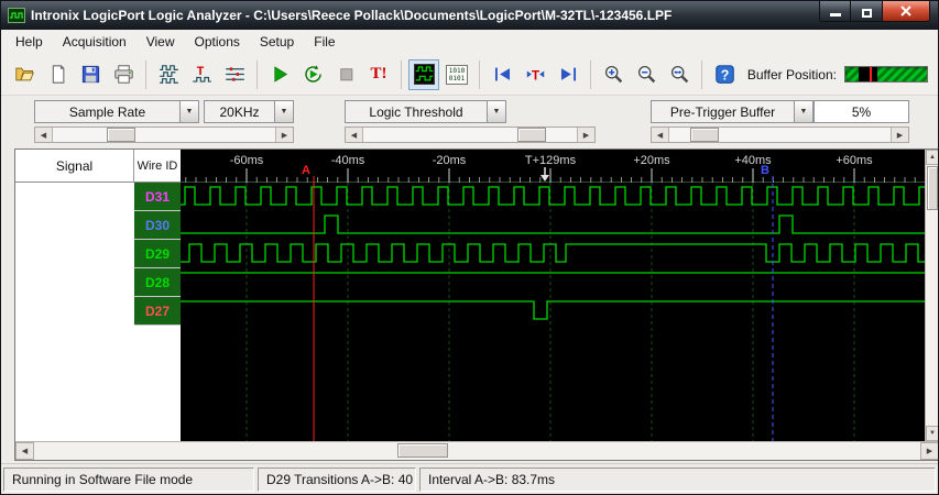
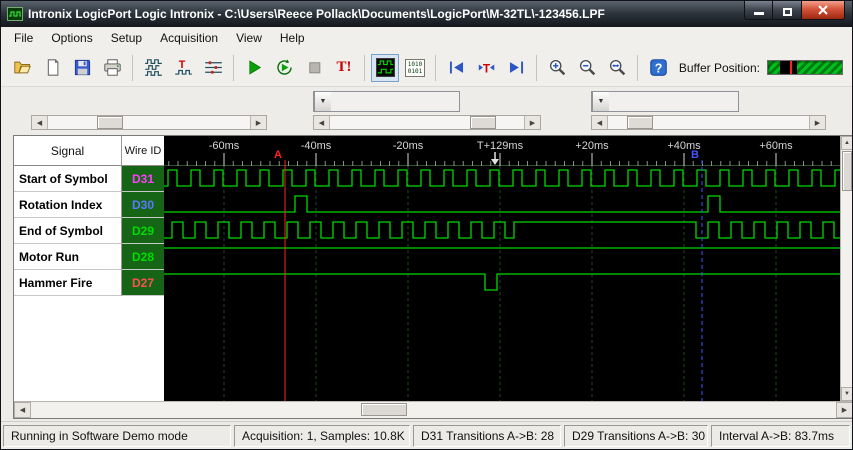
- Intronix LogicPort Logic Analyzer - C:\Users\Reece Pollack\Documents\LogicPort\M-32TL\-123456.LPF
+ Intronix LogicPort Logic Intronix - C:\Users\Reece Pollack\Documents\LogicPort\M-32TL\-123456.LPF
- Help
+ File
- Acquisition
+ Options
- View
+ Setup
- Options
+ Acquisition
- Setup
+ View
- File
+ Help
  T
  T!
  T
  ?
  Buffer Position:
- Sample Rate
- 20KHz
- Logic Threshold
- Pre-Trigger Buffer
- 5%
  Signal
  Wire ID
+ Start of Symbol
+ Rotation Index
+ End of Symbol
+ Motor Run
+ Hammer Fire
  D31
  D30
  D29
  D28
  D27
  -60ms
  -40ms
  -20ms
  T+129ms
  +20ms
  +40ms
  +60ms
  A
  B
- Running in Software File mode
+ Running in Software Demo mode
+ Acquisition: 1, Samples: 10.8K
+ D31 Transitions A->B: 28
- D29 Transitions A->B: 40
+ D29 Transitions A->B: 30
  Interval A->B: 83.7ms
